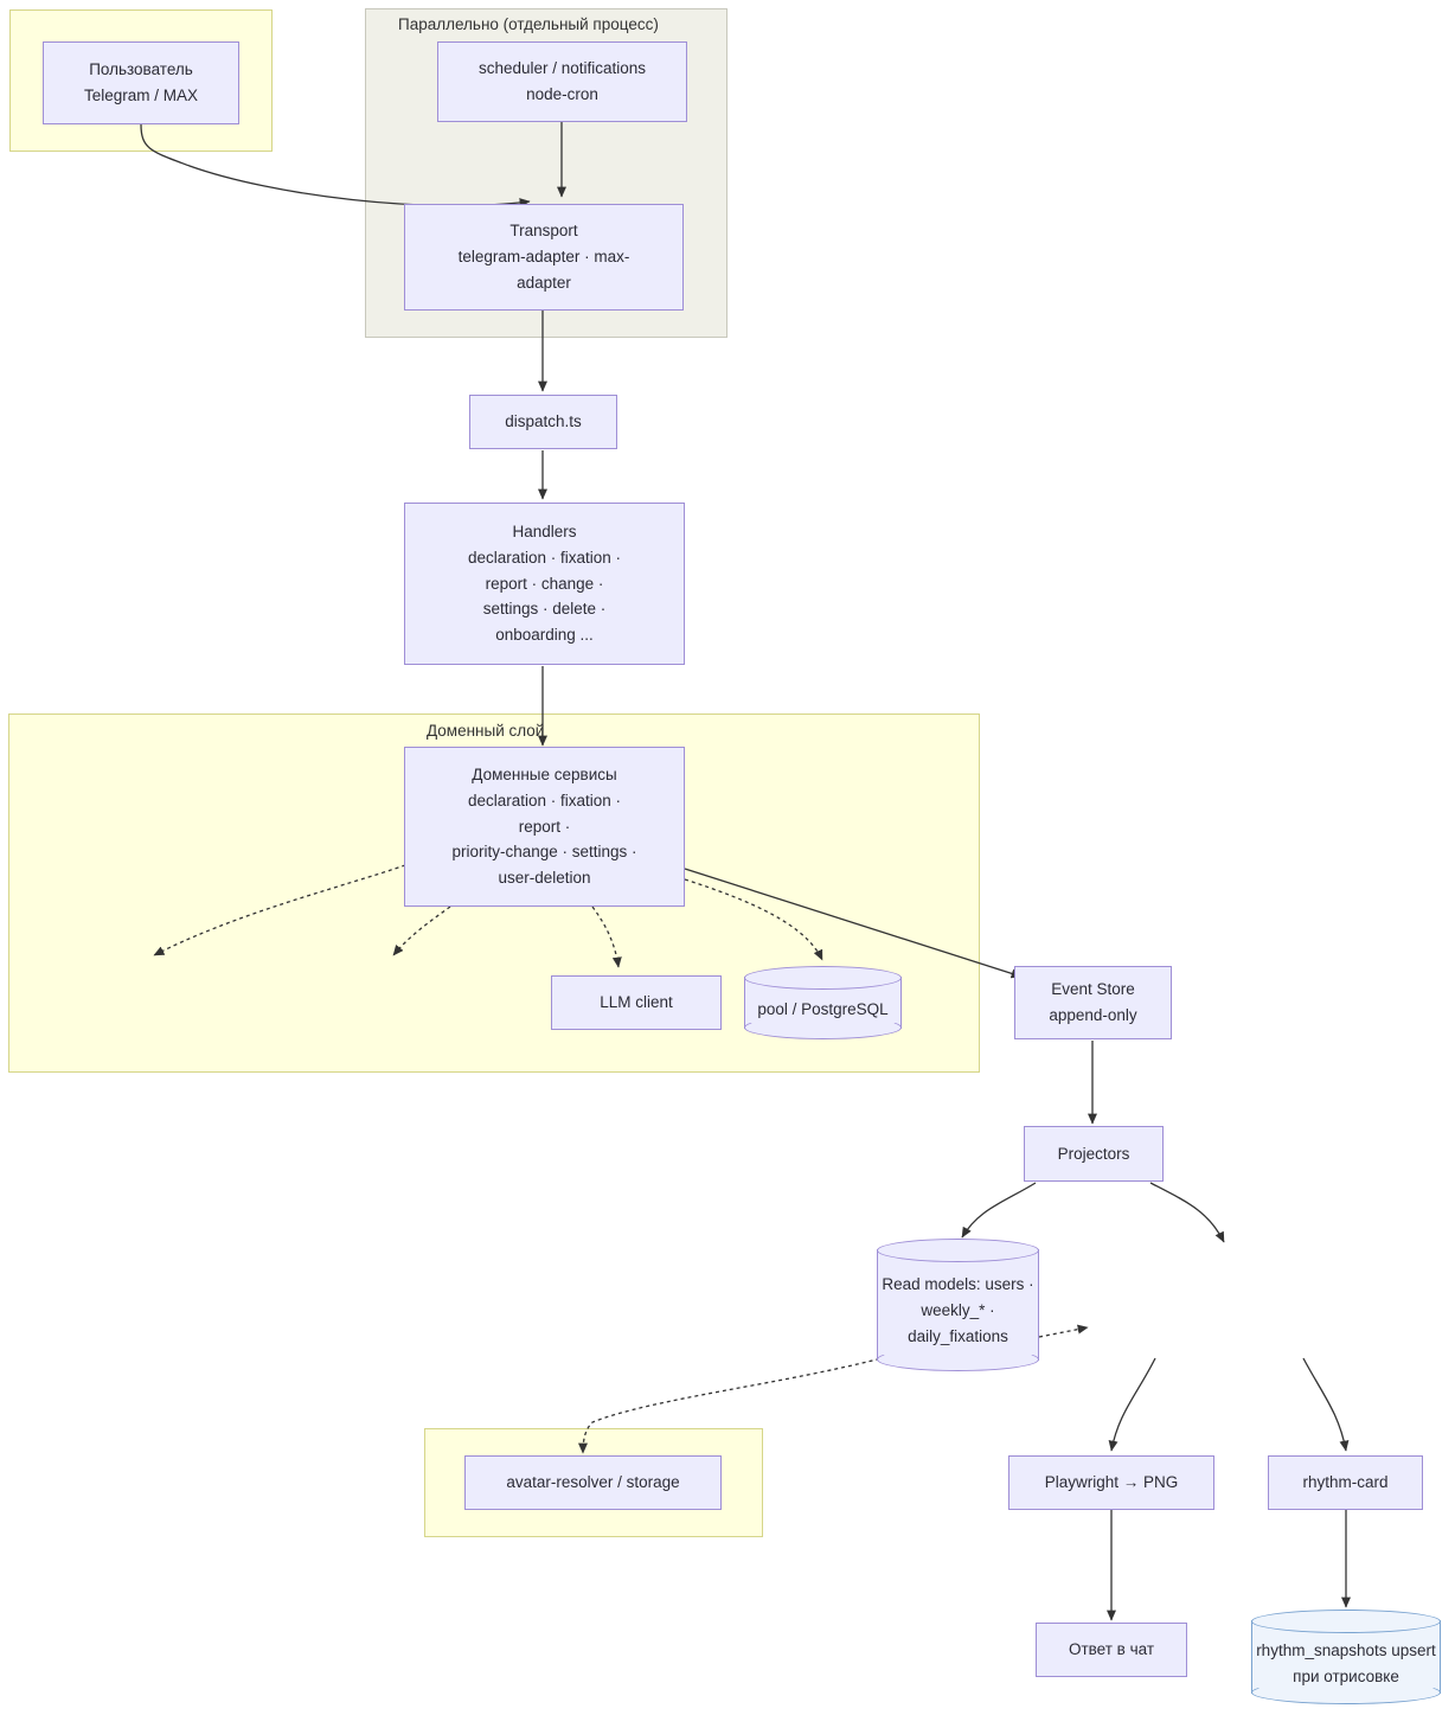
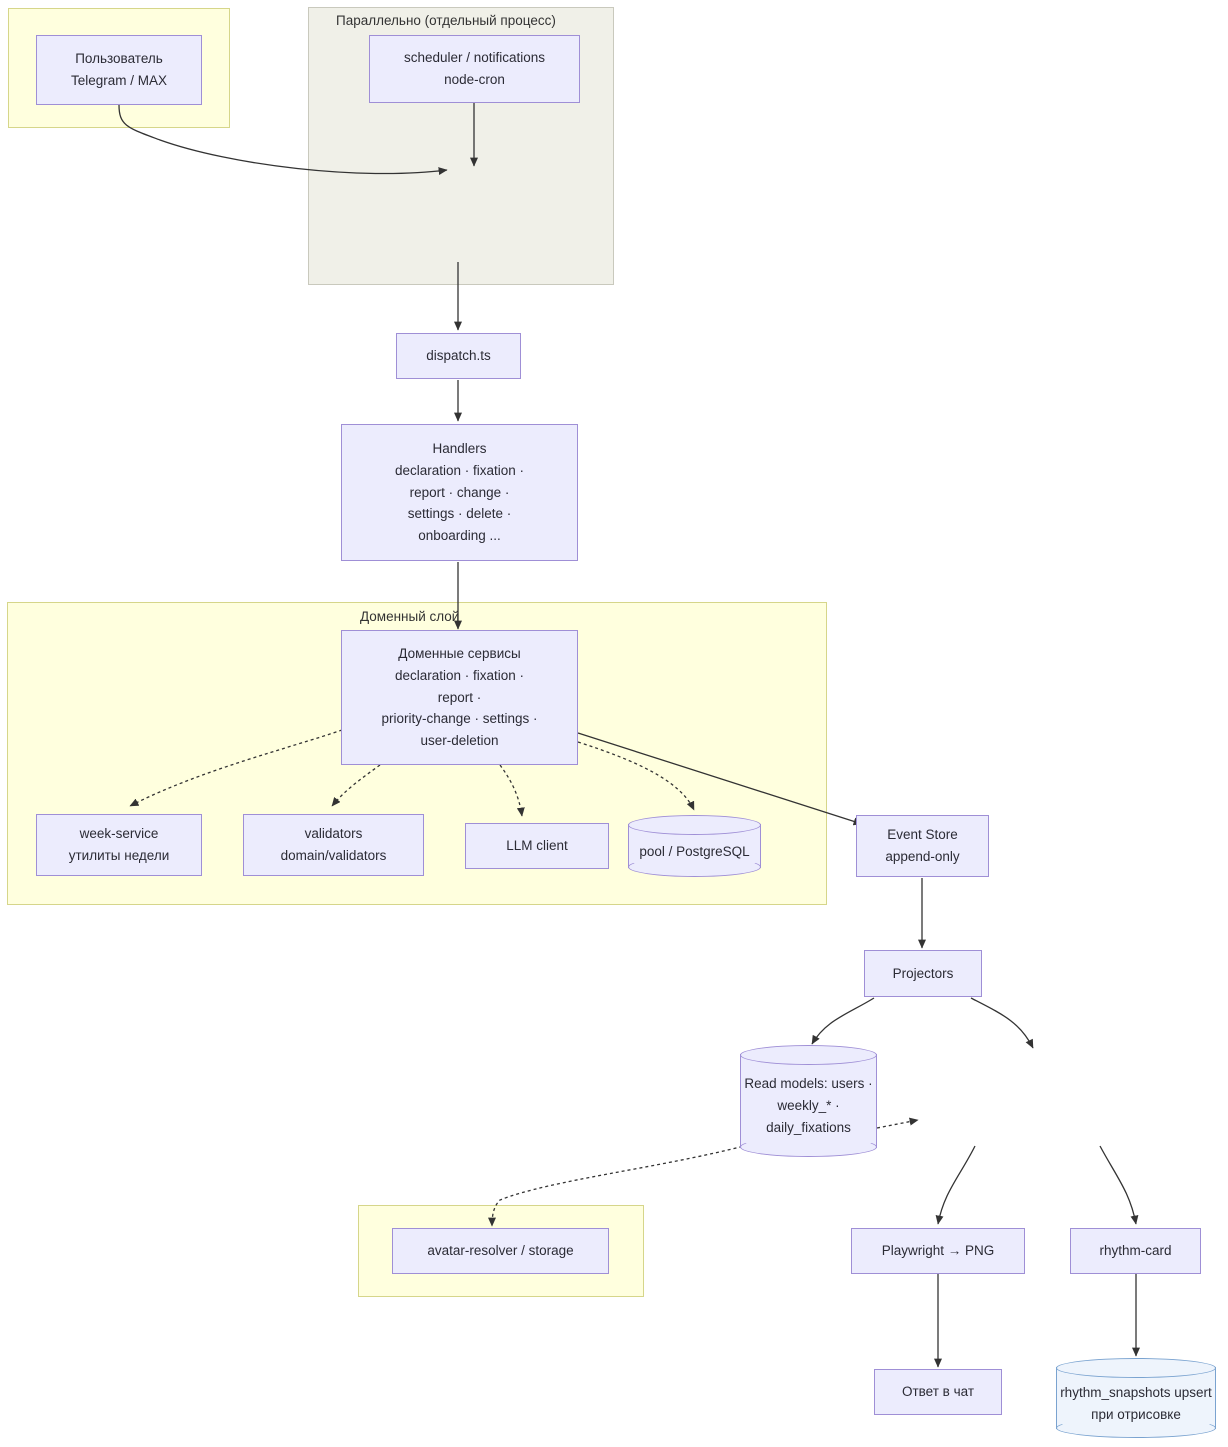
  Параллельно (отдельный процесс)
  Доменный слой
  Пользователь
  Telegram / MAX
  scheduler / notifications
  node-cron
- Transport
- telegram-adapter · max-
- adapter
  dispatch.ts
  Handlers
  declaration · fixation ·
  report · change ·
  settings · delete ·
  onboarding ...
  Доменные сервисы
  declaration · fixation ·
  report ·
  priority-change · settings ·
  user-deletion
+ week-service
+ утилиты недели
+ validators
+ domain/validators
  LLM client
  pool / PostgreSQL
  Event Store
  append-only
  Projectors
  Read models: users · weekly_* · daily_fixations
  avatar-resolver / storage
  Playwright → PNG
  rhythm-card
  Ответ в чат
  rhythm_snapshots upsert при отрисовке
